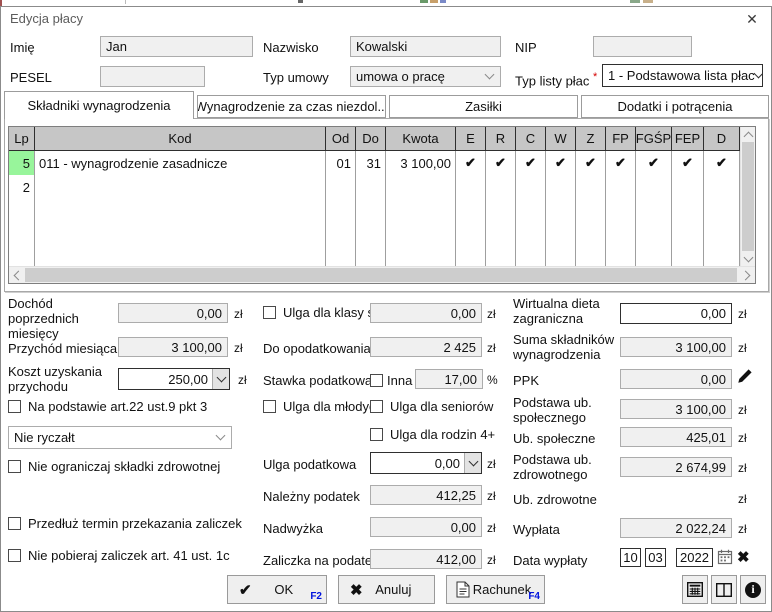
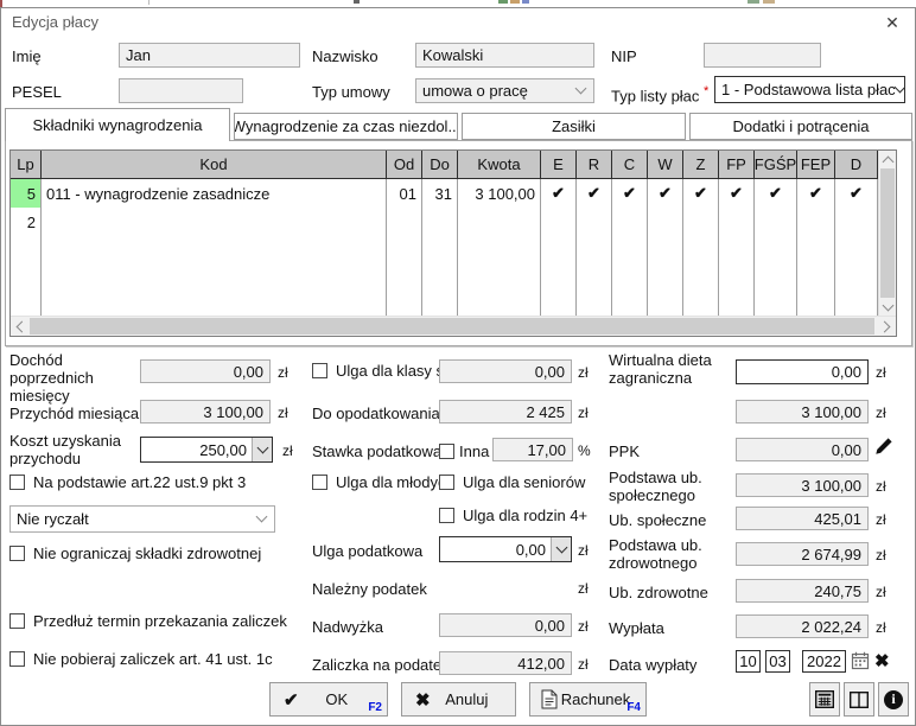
  Edycja płacy
  ✕
  Imię
  Jan
  Nazwisko
  Kowalski
  NIP
  PESEL
  Typ umowy
  umowa o pracę
  Typ listy płac *
  1 - Podstawowa lista płac
  Składniki wynagrodzenia
  Wynagrodzenie za czas niezdol..
  Zasiłki
  Dodatki i potrącenia
  Lp
  Kod
  Od
  Do
  Kwota
  E
  R
  C
  W
  Z
  FP
  FGŚP
  FEP
  D
  5
  011 - wynagrodzenie zasadnicze
  01
  31
  3 100,00
  ✔
  ✔
  ✔
  ✔
  ✔
  ✔
  ✔
  ✔
  ✔
  2
  Dochód poprzednich miesięcy
  0,00
  zł
  Przychód miesiąca
  3 100,00
  zł
  Koszt uzyskania przychodu
  250,00
  zł
  Na podstawie art.22 ust.9 pkt 3
  Nie ryczałt
  Nie ograniczaj składki zdrowotnej
  Przedłuż termin przekazania zaliczek
  Nie pobieraj zaliczek art. 41 ust. 1c
  Ulga dla klasy
  0,00
  zł
  Do opodatkowania
  2 425
  zł
  Stawka podatkowa
  Inna
  17,00
  %
  Ulga dla młody
  Ulga dla seniorów
  Ulga dla rodzin 4+
  Ulga podatkowa
  0,00
  zł
  Należny podatek
- 412,25
  zł
  Nadwyżka
  0,00
  zł
  Zaliczka na podate
  412,00
  zł
  Wirtualna dieta zagraniczna
  0,00
  zł
- Suma składników wynagrodzenia
  3 100,00
  zł
  PPK
  0,00
  Podstawa ub. społecznego
  3 100,00
  zł
  Ub. społeczne
  425,01
  zł
  Podstawa ub. zdrowotnego
  2 674,99
  zł
  Ub. zdrowotne
+ 240,75
  zł
  Wypłata
  2 022,24
  zł
  Data wypłaty
  10
  03
  2022
  ✖
  ✔
  OK
  F2
  ✖
  Anuluj
  Rachunek
  F4
  i
